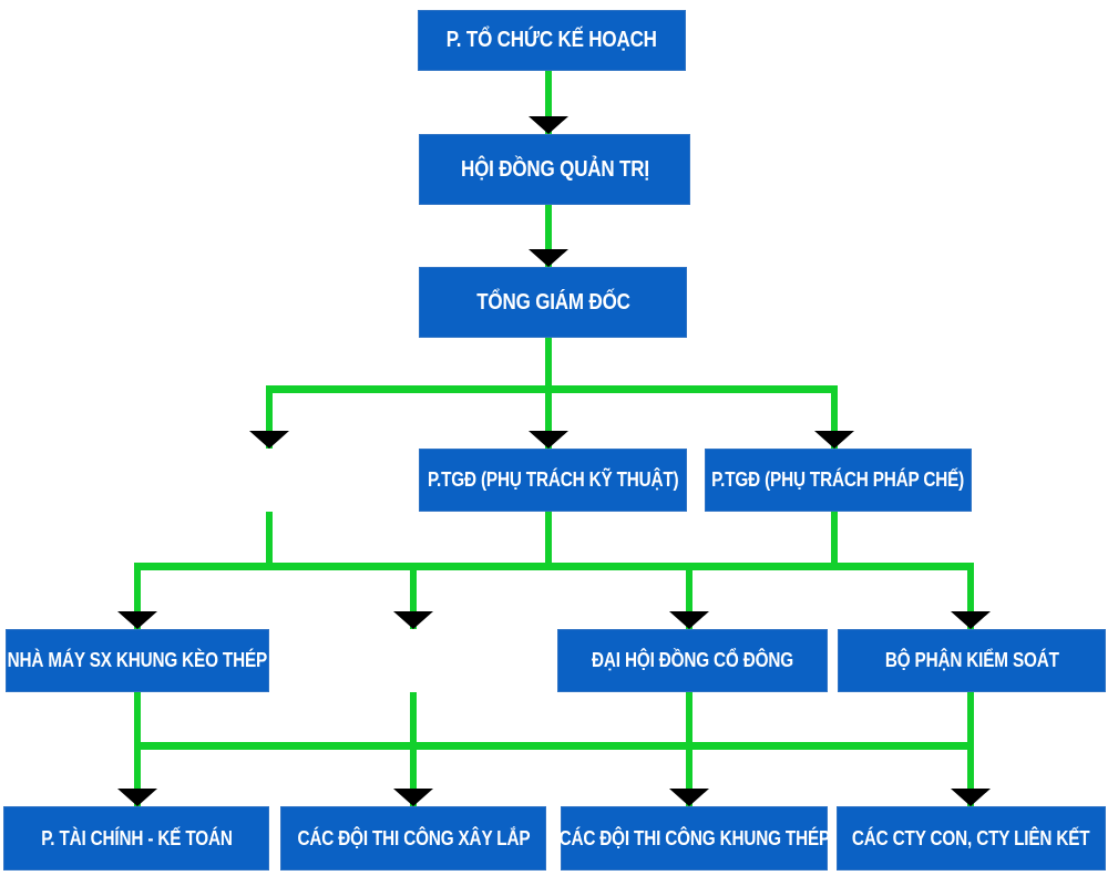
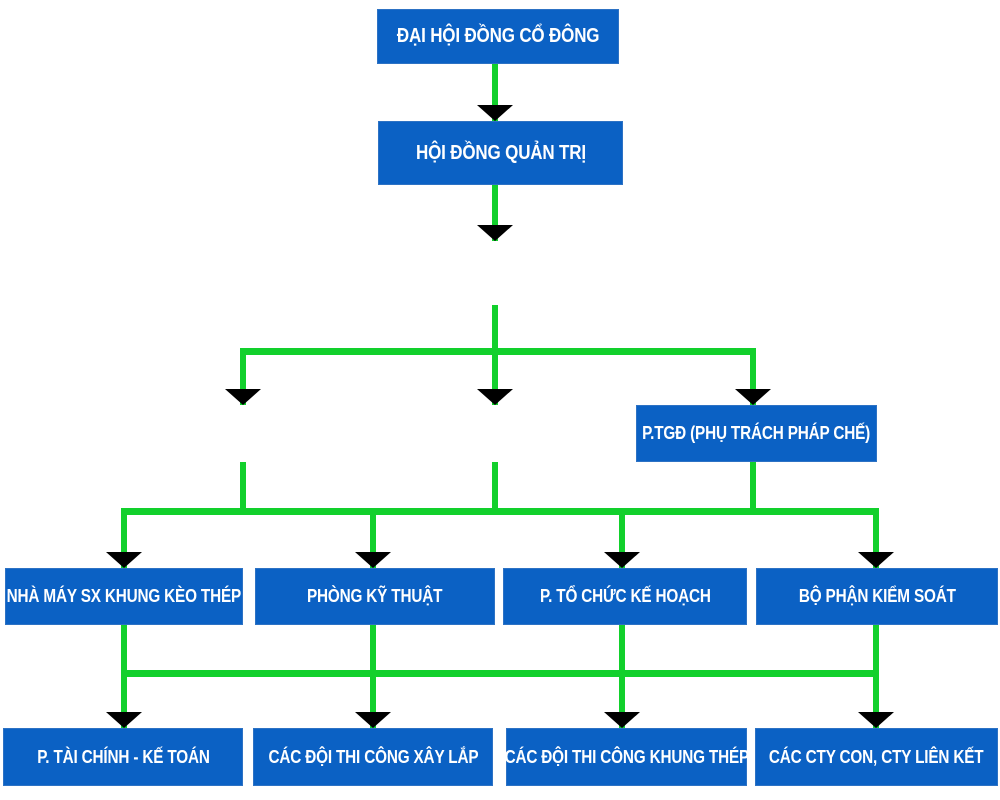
- P. TỔ CHỨC KẾ HOẠCH
+ ĐẠI HỘI ĐỒNG CỔ ĐÔNG
  HỘI ĐỒNG QUẢN TRỊ
- TỔNG GIÁM ĐỐC
- P.TGĐ (PHỤ TRÁCH KỸ THUẬT)
  P.TGĐ (PHỤ TRÁCH PHÁP CHẾ)
  NHÀ MÁY SX KHUNG KÈO THÉP
+ PHÒNG KỸ THUẬT
- ĐẠI HỘI ĐỒNG CỔ ĐÔNG
+ P. TỔ CHỨC KẾ HOẠCH
  BỘ PHẬN KIỂM SOÁT
  P. TÀI CHÍNH - KẾ TOÁN
  CÁC ĐỘI THI CÔNG XÂY LẮP
  CÁC ĐỘI THI CÔNG KHUNG THÉP
  CÁC CTY CON, CTY LIÊN KẾT
